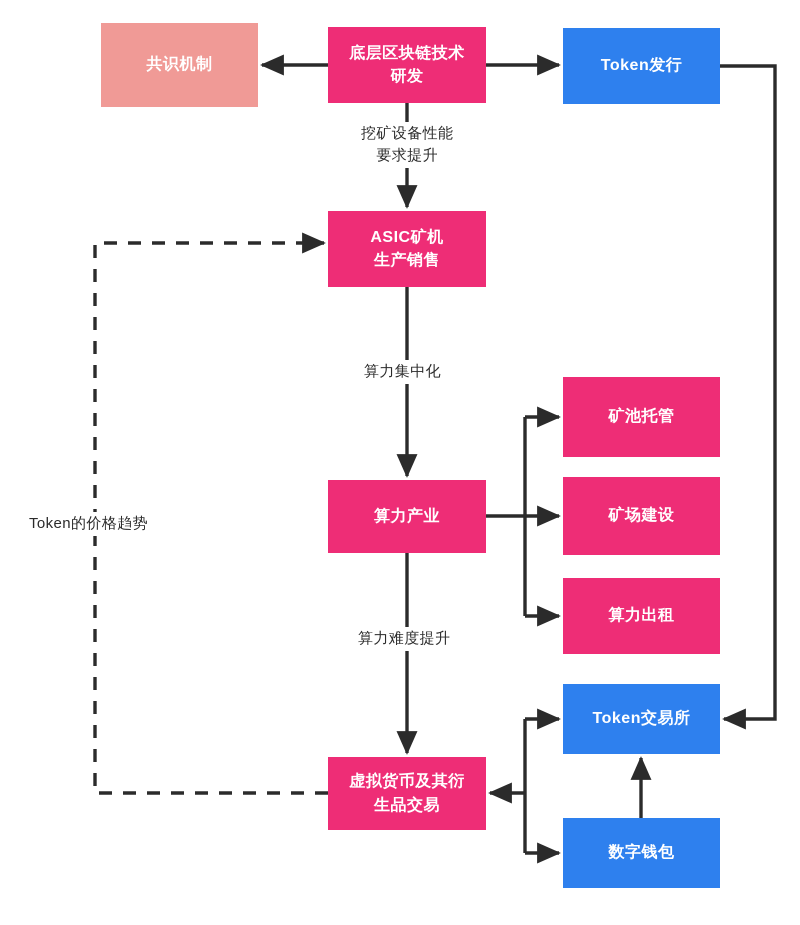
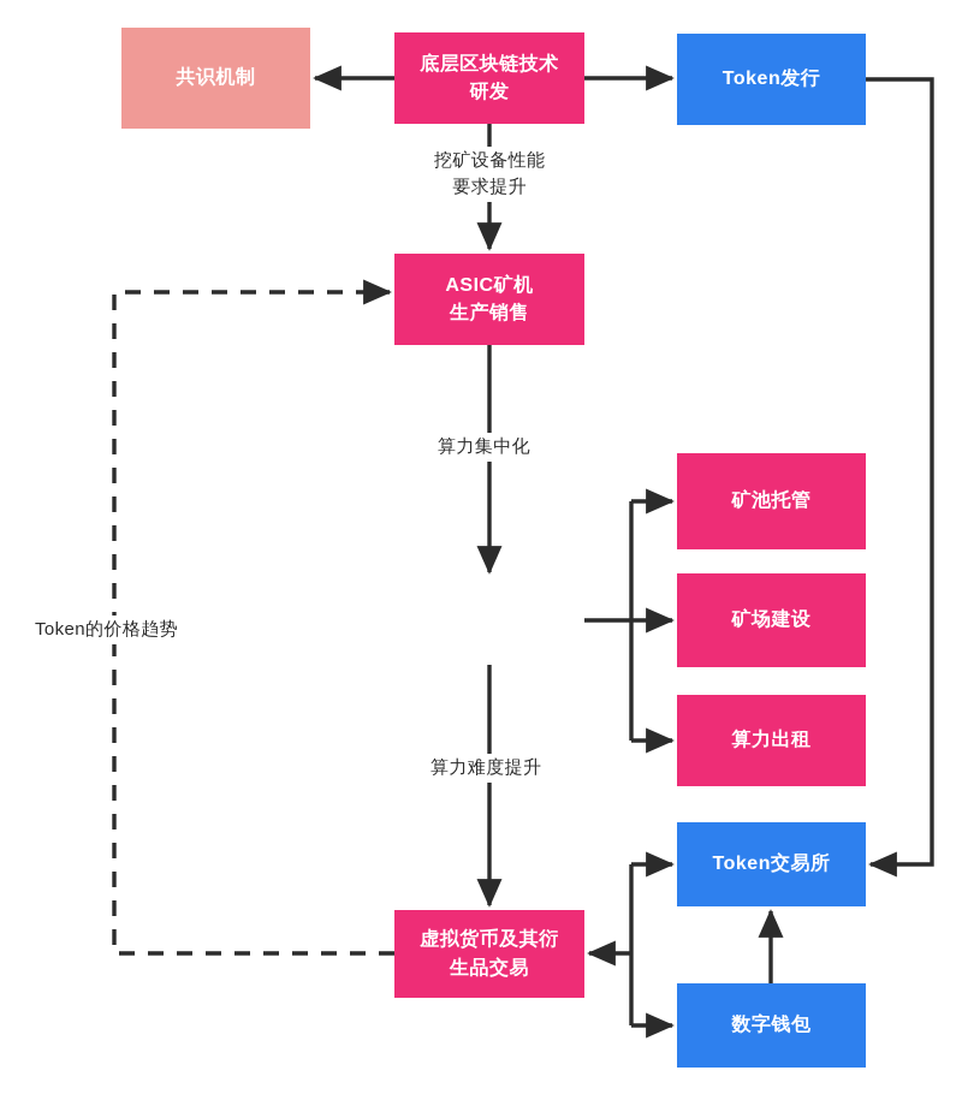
  共识机制
  底层区块链技术
  研发
  Token发行
  ASIC矿机
  生产销售
- 算力产业
  矿池托管
  矿场建设
  算力出租
  虚拟货币及其衍
  生品交易
  Token交易所
  数字钱包
  挖矿设备性能
  要求提升
  算力集中化
  算力难度提升
  Token的价格趋势
